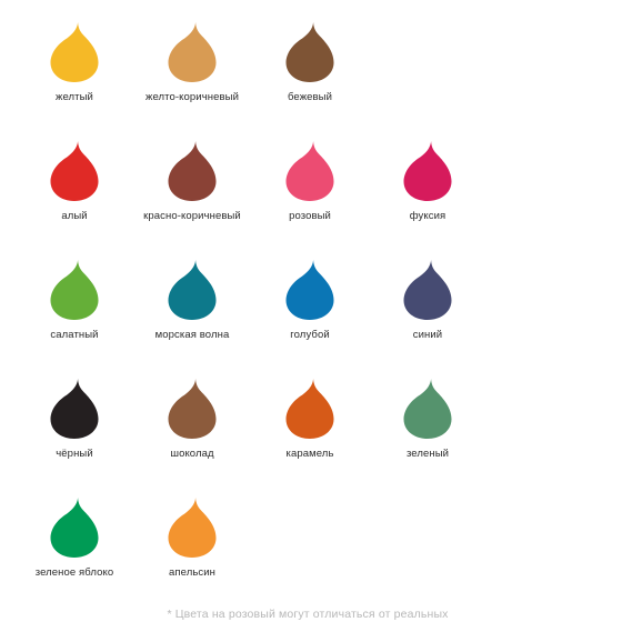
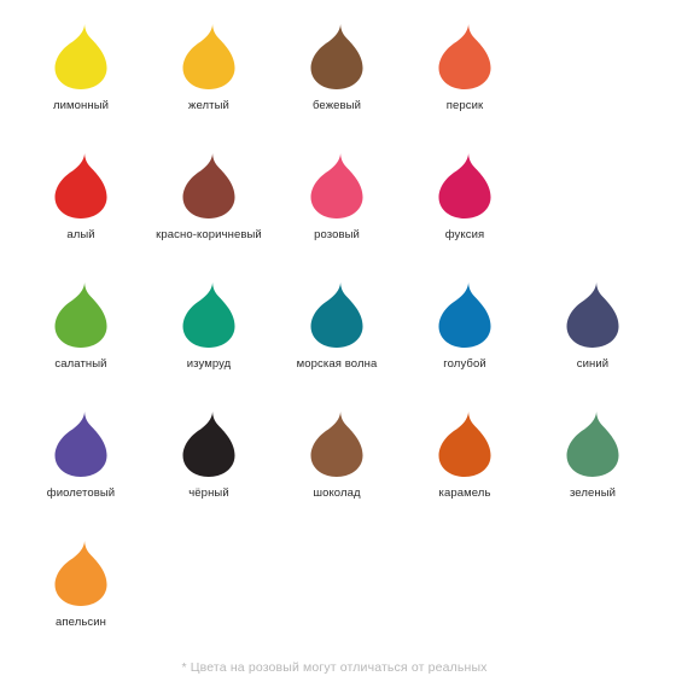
+ лимонный
  желтый
- желто-коричневый
  бежевый
+ персик
  алый
  красно-коричневый
  розовый
  фуксия
  салатный
+ изумруд
  морская волна
  голубой
  синий
+ фиолетовый
  чёрный
  шоколад
  карамель
  зеленый
- зеленое яблоко
  апельсин
  * Цвета на розовый могут отличаться от реальных
